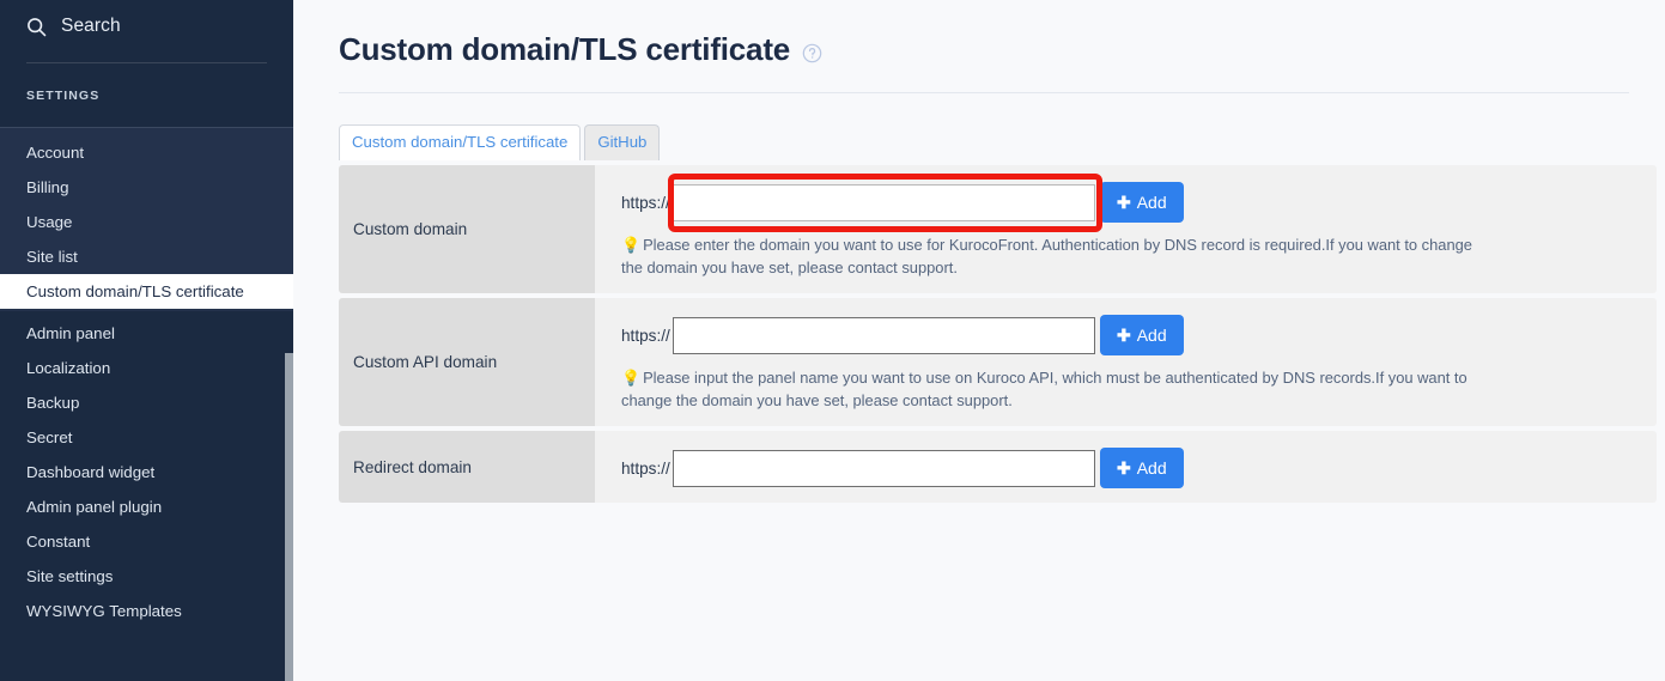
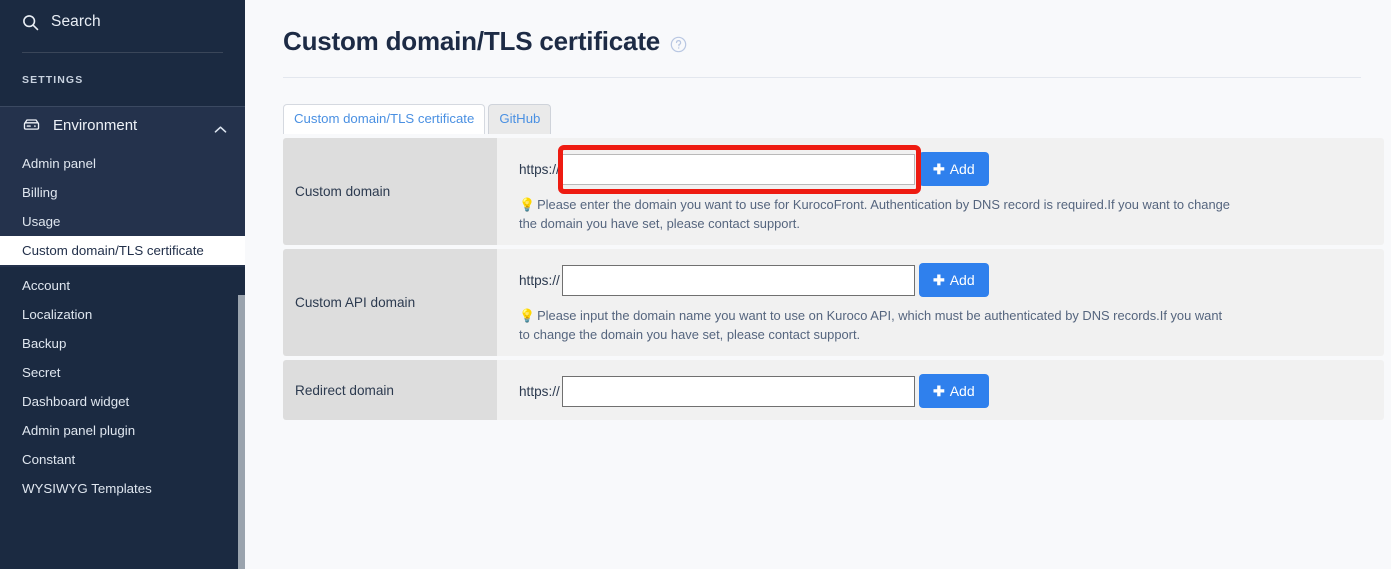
  Search
  SETTINGS
+ Environment
- Account
+ Admin panel
  Billing
  Usage
- Site list
  Custom domain/TLS certificate
- Admin panel
+ Account
  Localization
  Backup
  Secret
  Dashboard widget
  Admin panel plugin
  Constant
- Site settings
  WYSIWYG Templates
  Custom domain/TLS certificate
  Custom domain/TLS certificate
  GitHub
  Custom domain	https:// ✚ Add 💡 Please enter the domain you want to use for KurocoFront. Authentication by DNS record is required.If you want to change the domain you have set, please contact support.
- Custom API domain	https:// ✚ Add 💡 Please input the panel name you want to use on Kuroco API, which must be authenticated by DNS records.If you want to change the domain you have set, please contact support.
+ Custom API domain	https:// ✚ Add 💡 Please input the domain name you want to use on Kuroco API, which must be authenticated by DNS records.If you want to change the domain you have set, please contact support.
  Redirect domain	https:// ✚ Add
